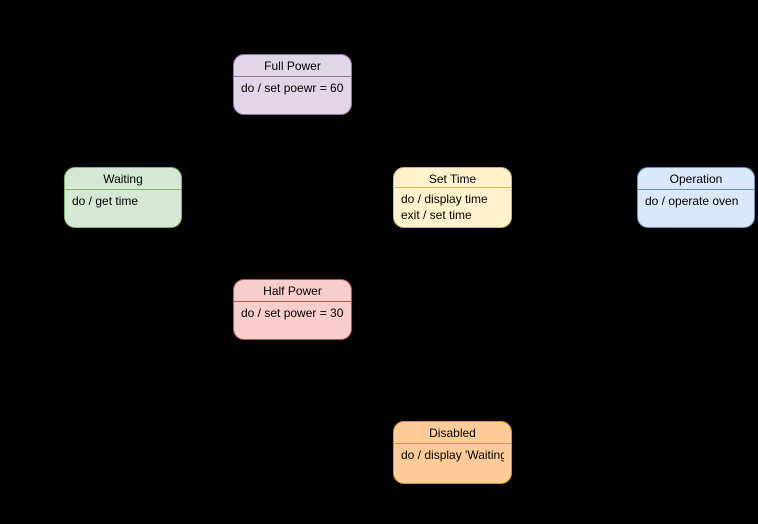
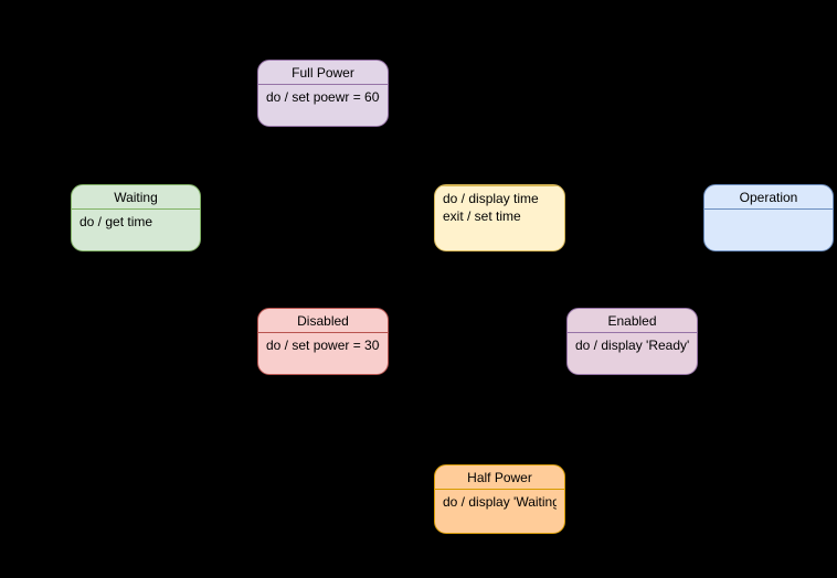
  Full Power
  do / set poewr = 60
  Waiting
  do / get time
- Set Time
  do / display time
  exit / set time
  Operation
- do / operate oven
- Half Power
+ Disabled
  do / set power = 30
+ Enabled
+ do / display 'Ready'
- Disabled
+ Half Power
  do / display 'Waiting
